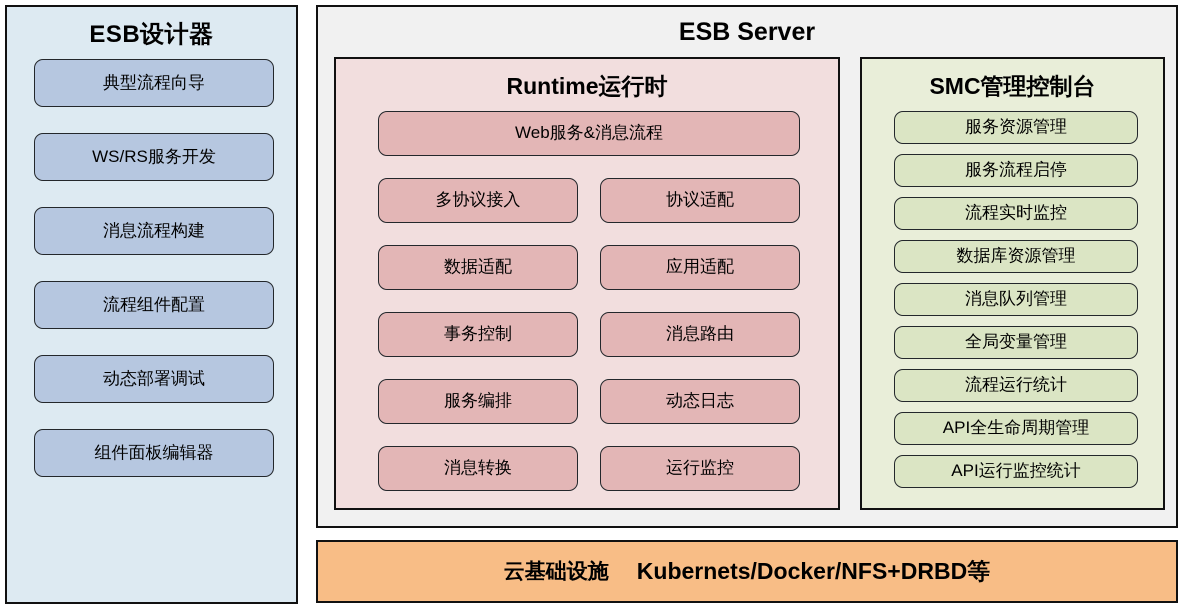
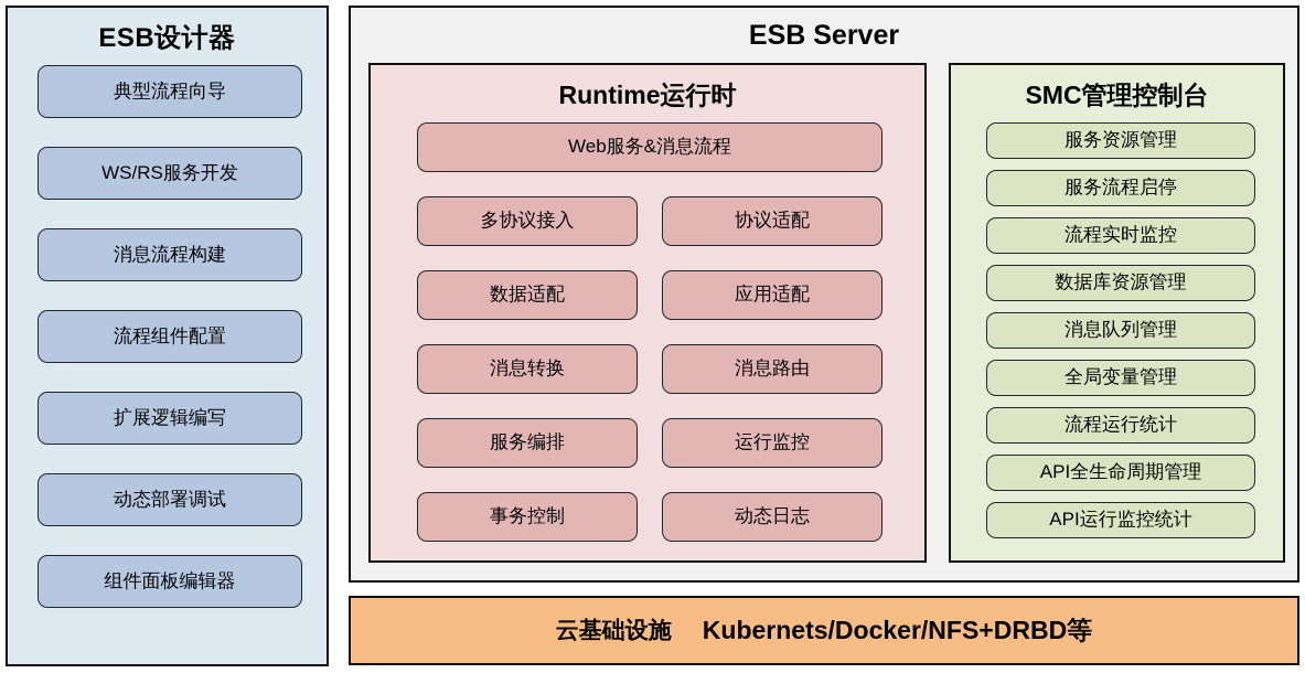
  ESB设计器
  典型流程向导
  WS/RS服务开发
  消息流程构建
  流程组件配置
+ 扩展逻辑编写
  动态部署调试
  组件面板编辑器
  ESB Server
  Runtime运行时
  Web服务&消息流程
  多协议接入
  协议适配
  数据适配
  应用适配
- 事务控制
+ 消息转换
  消息路由
  服务编排
- 动态日志
+ 运行监控
- 消息转换
+ 事务控制
- 运行监控
+ 动态日志
  SMC管理控制台
  服务资源管理
  服务流程启停
  流程实时监控
  数据库资源管理
  消息队列管理
  全局变量管理
  流程运行统计
  API全生命周期管理
  API运行监控统计
  云基础设施
  Kubernets/Docker/NFS+DRBD等
